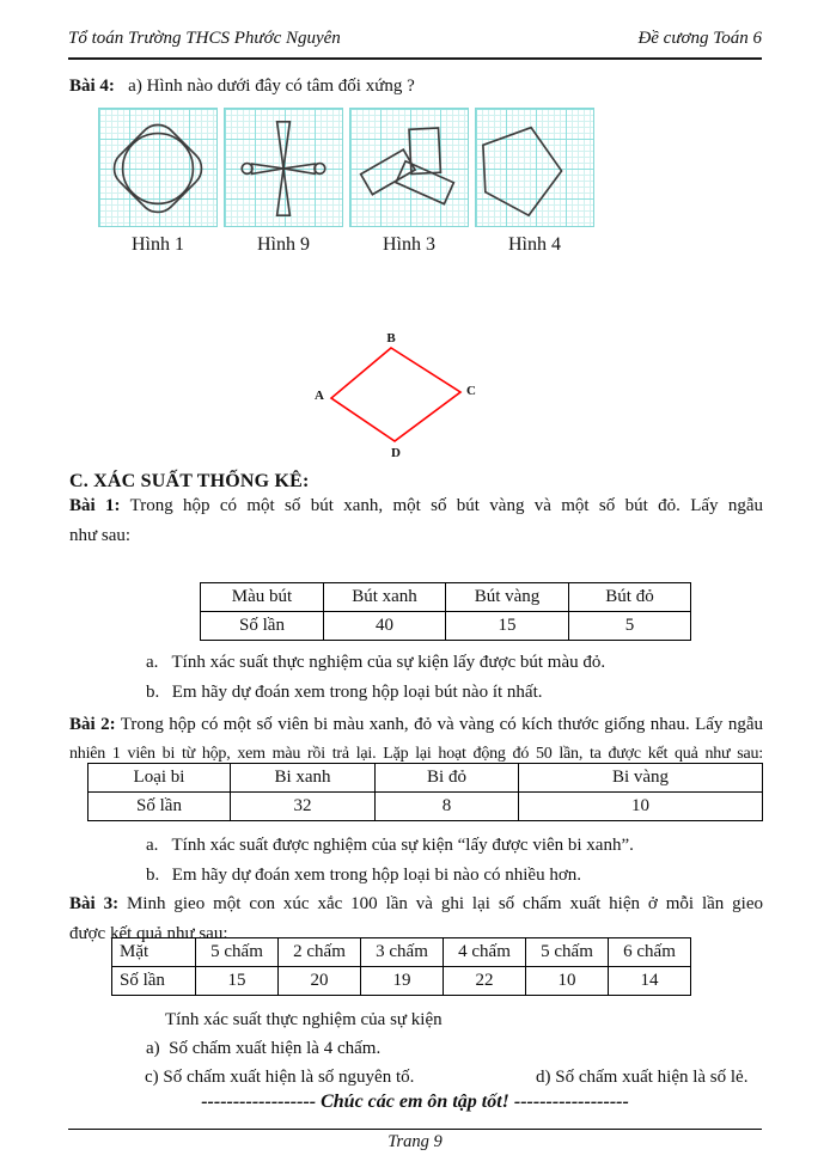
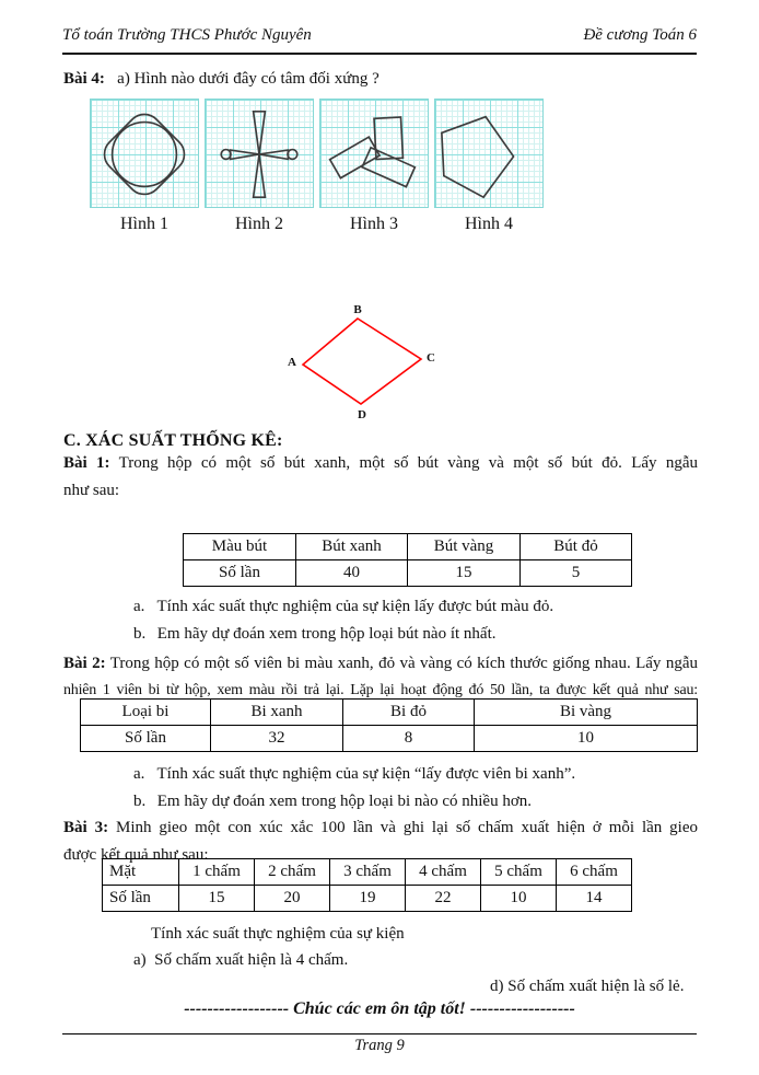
  Tổ toán Trường THCS Phước Nguyên
  Đề cương Toán 6
  Bài 4: a) Hình nào dưới đây có tâm đối xứng ?
  Hình 1
- Hình 9
+ Hình 2
  Hình 3
  Hình 4
  B
  A
  C
  D
  C. XÁC SUẤT THỐNG KÊ:
  Bài 1: Trong hộp có một số bút xanh, một số bút vàng và một số bút đỏ. Lấy ngẫu
  như sau:
  Màu bút	Bút xanh	Bút vàng	Bút đỏ
  Số lần	40	15	5
  a. Tính xác suất thực nghiệm của sự kiện lấy được bút màu đỏ.
  b. Em hãy dự đoán xem trong hộp loại bút nào ít nhất.
  Bài 2: Trong hộp có một số viên bi màu xanh, đỏ và vàng có kích thước giống nhau. Lấy ngẫu
  nhiên 1 viên bi từ hộp, xem màu rồi trả lại. Lặp lại hoạt động đó 50 lần, ta được kết quả như sau:
  Loại bi	Bi xanh	Bi đỏ	Bi vàng
  Số lần	32	8	10
- a. Tính xác suất được nghiệm của sự kiện “lấy được viên bi xanh”.
+ a. Tính xác suất thực nghiệm của sự kiện “lấy được viên bi xanh”.
  b. Em hãy dự đoán xem trong hộp loại bi nào có nhiều hơn.
  Bài 3: Minh gieo một con xúc xắc 100 lần và ghi lại số chấm xuất hiện ở mỗi lần gieo
  được kết quả như sau:
- Mặt	5 chấm	2 chấm	3 chấm	4 chấm	5 chấm	6 chấm
+ Mặt	1 chấm	2 chấm	3 chấm	4 chấm	5 chấm	6 chấm
  Số lần	15	20	19	22	10	14
  Tính xác suất thực nghiệm của sự kiện
  a) Số chấm xuất hiện là 4 chấm.
- c) Số chấm xuất hiện là số nguyên tố.
  d) Số chấm xuất hiện là số lẻ.
  ------------------ Chúc các em ôn tập tốt! ------------------
  Trang 9
